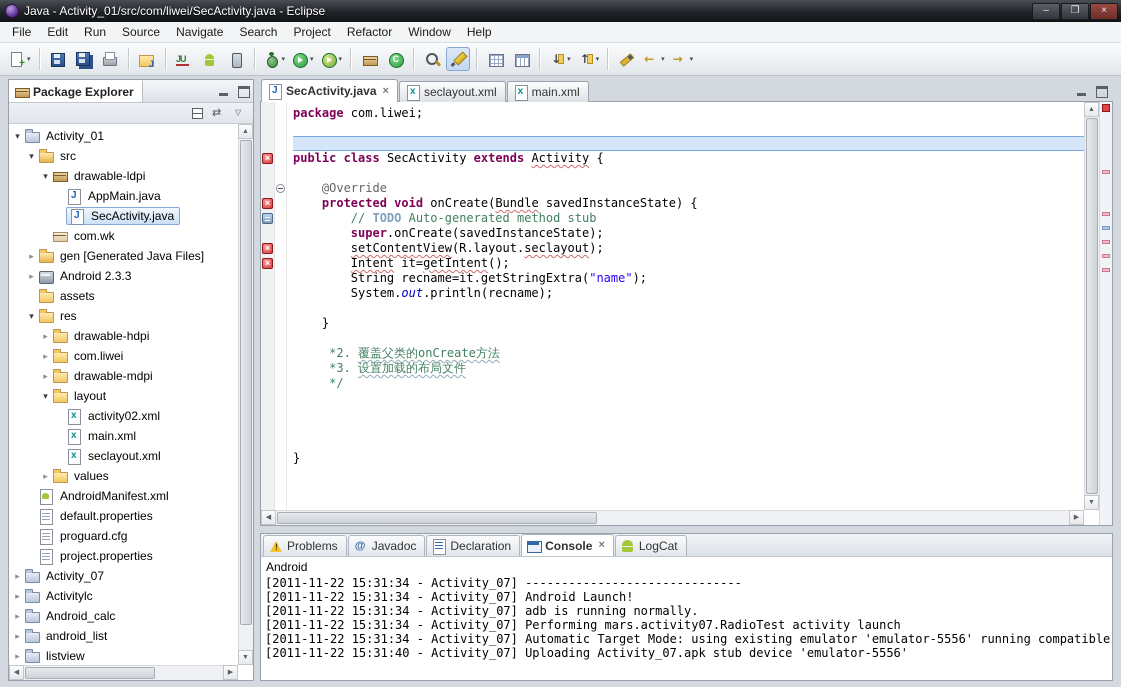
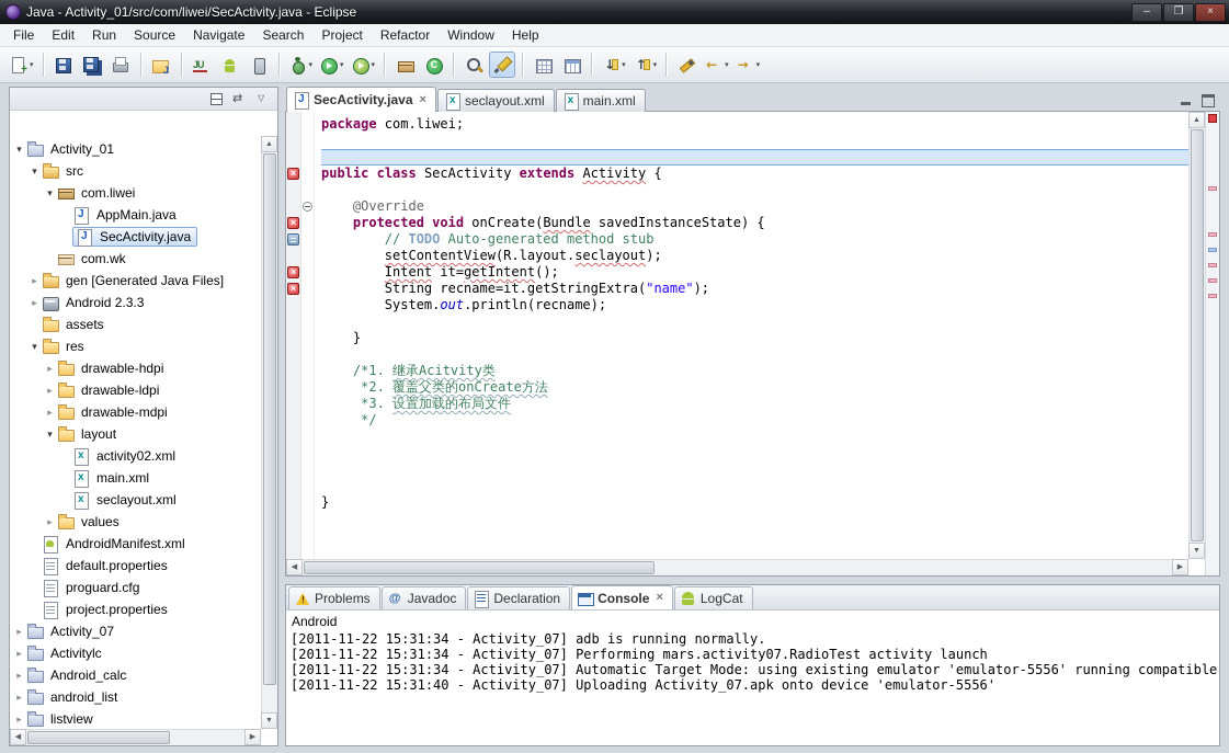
  Java - Activity_01/src/com/liwei/SecActivity.java - Eclipse
  –
  ❐
  ×
  File
  Edit
  Run
  Source
  Navigate
  Search
  Project
  Refactor
  Window
  Help
- Package Explorer
  ▾
  Activity_01
  ▾
  src
  ▾
- drawable-ldpi
+ com.liwei
  AppMain.java
  SecActivity.java
  com.wk
  ▸
  gen [Generated Java Files]
  ▸
  Android 2.3.3
  assets
  ▾
  res
  ▸
  drawable-hdpi
  ▸
- com.liwei
+ drawable-ldpi
  ▸
  drawable-mdpi
  ▾
  layout
  activity02.xml
  main.xml
  seclayout.xml
  ▸
  values
  AndroidManifest.xml
  default.properties
  proguard.cfg
  project.properties
  ▸
  Activity_07
  ▸
  Activitylc
  ▸
  Android_calc
  ▸
  android_list
  ▸
  listview
  SecActivity.java
  ×
  seclayout.xml
  main.xml
  package com.liwei;
  public class SecActivity extends Activity {
  @Override
  protected void onCreate(Bundle savedInstanceState) {
  // TODO Auto-generated method stub
- super.onCreate(savedInstanceState);
  setContentView(R.layout.seclayout);
  Intent it=getIntent();
  String recname=it.getStringExtra("name");
  System.out.println(recname);
  }
+ /*1. 继承Acitvity类
  *2. 覆盖父类的onCreate方法
  *3. 设置加载的布局文件
  */
  }
  Problems
  Javadoc
  Declaration
  Console
  ×
  LogCat
  Android
- [2011-11-22 15:31:34 - Activity_07] ------------------------------
- [2011-11-22 15:31:34 - Activity_07] Android Launch!
  [2011-11-22 15:31:34 - Activity_07] adb is running normally.
  [2011-11-22 15:31:34 - Activity_07] Performing mars.activity07.RadioTest activity launch
  [2011-11-22 15:31:34 - Activity_07] Automatic Target Mode: using existing emulator 'emulator-5556' running compatible
- [2011-11-22 15:31:40 - Activity_07] Uploading Activity_07.apk stub device 'emulator-5556'
+ [2011-11-22 15:31:40 - Activity_07] Uploading Activity_07.apk onto device 'emulator-5556'
